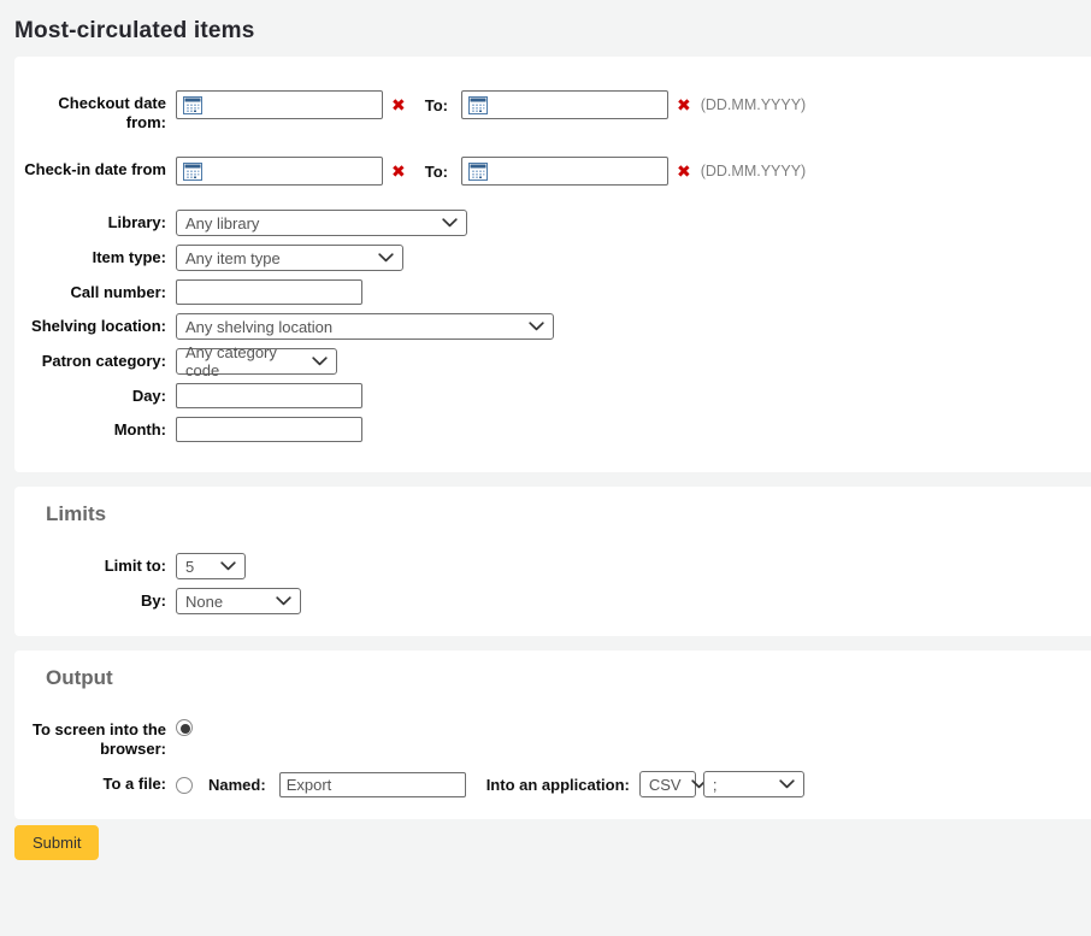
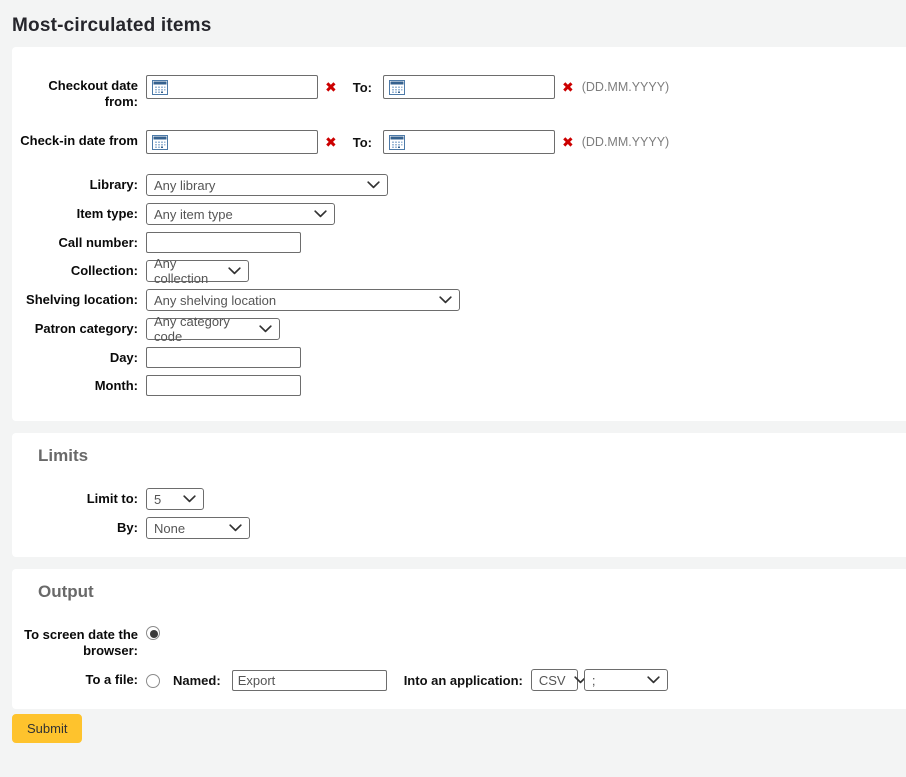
  Most-circulated items
  Checkout date from:
  ✖
  To:
  ✖
  (DD.MM.YYYY)
  Check-in date from
  ✖
  To:
  ✖
  (DD.MM.YYYY)
  Library:
  Any library
  Item type:
  Any item type
  Call number:
+ Collection:
+ Any collection
  Shelving location:
  Any shelving location
  Patron category:
  Any category code
  Day:
  Month:
  Limits
  Limit to:
  5
  By:
  None
  Output
- To screen into the browser:
+ To screen date the browser:
  To a file:
  Named:
  Export
  Into an application:
  CSV
  ;
  Submit
